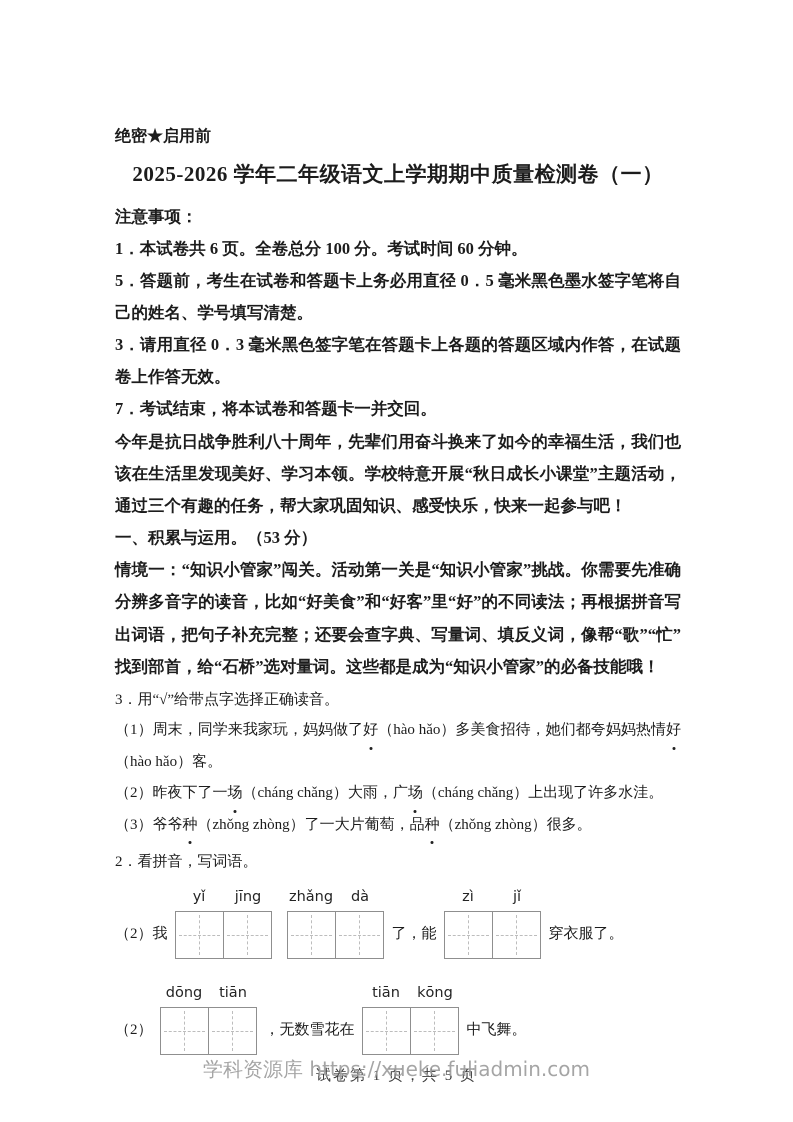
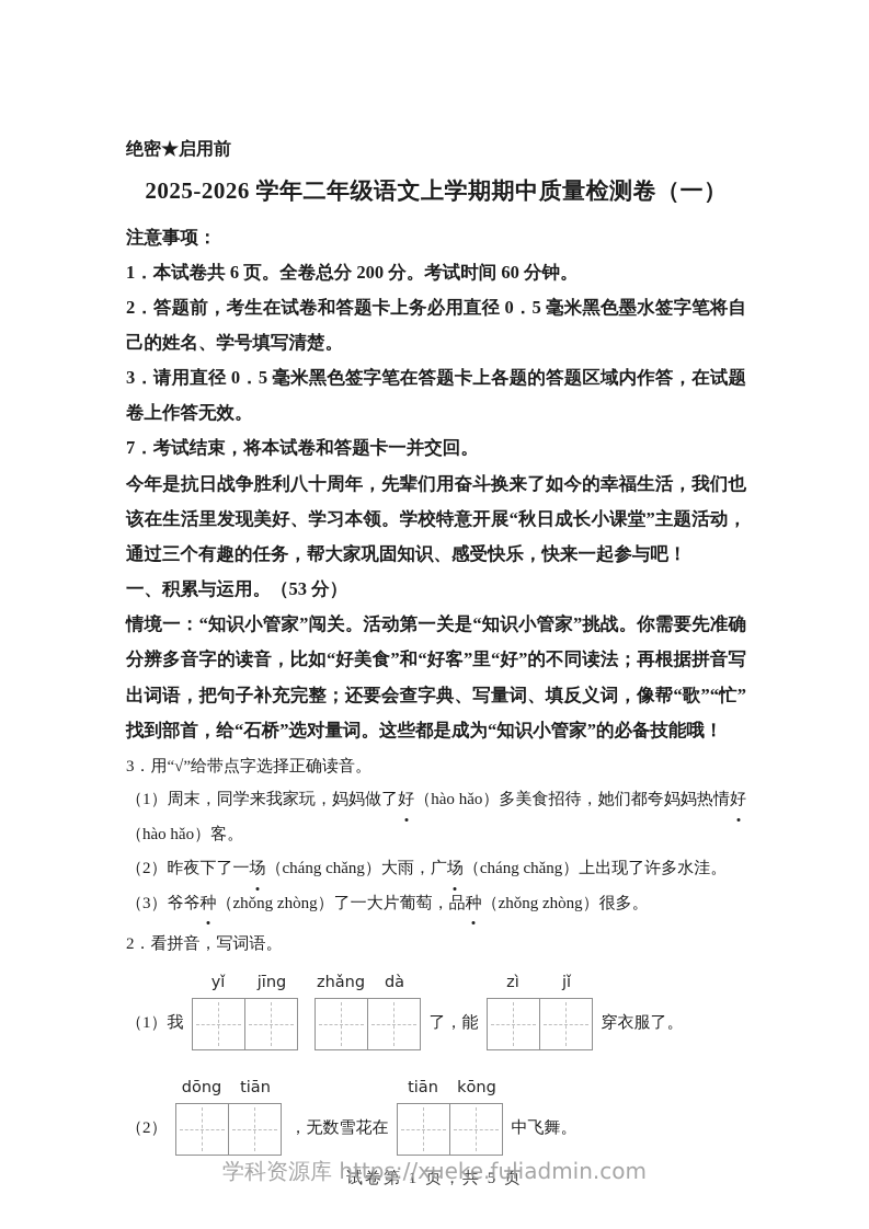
  绝密★启用前
  2025-2026 学年二年级语文上学期期中质量检测卷（一）
  注意事项：
- 1．本试卷共 6 页。全卷总分 100 分。考试时间 60 分钟。
+ 1．本试卷共 6 页。全卷总分 200 分。考试时间 60 分钟。
- 5．答题前，考生在试卷和答题卡上务必用直径 0．5 毫米黑色墨水签字笔将自己的姓名、学号填写清楚。
+ 2．答题前，考生在试卷和答题卡上务必用直径 0．5 毫米黑色墨水签字笔将自己的姓名、学号填写清楚。
- 3．请用直径 0．3 毫米黑色签字笔在答题卡上各题的答题区域内作答，在试题卷上作答无效。
+ 3．请用直径 0．5 毫米黑色签字笔在答题卡上各题的答题区域内作答，在试题卷上作答无效。
  7．考试结束，将本试卷和答题卡一并交回。
  今年是抗日战争胜利八十周年，先辈们用奋斗换来了如今的幸福生活，我们也该在生活里发现美好、学习本领。学校特意开展“秋日成长小课堂”主题活动，通过三个有趣的任务，帮大家巩固知识、感受快乐，快来一起参与吧！
  一、积累与运用。（53 分）
  情境一：“知识小管家”闯关。活动第一关是“知识小管家”挑战。你需要先准确分辨多音字的读音，比如“好美食”和“好客”里“好”的不同读法；再根据拼音写出词语，把句子补充完整；还要会查字典、写量词、填反义词，像帮“歌”“忙”找到部首，给“石桥”选对量词。这些都是成为“知识小管家”的必备技能哦！
  3．用“√”给带点字选择正确读音。
  （1）周末，同学来我家玩，妈妈做了好（hào hǎo）多美食招待，她们都夸妈妈热情好（hào hǎo）客。
  （2）昨夜下了一场（cháng chǎng）大雨，广场（cháng chǎng）上出现了许多水洼。
  （3）爷爷种（zhǒng zhòng）了一大片葡萄，品种（zhǒng zhòng）很多。
  2．看拼音，写词语。
- （2）我
+ （1）我
  yǐ
  jīng
  zhǎng
  dà
  了，能
  zì
  jǐ
  穿衣服了。
  （2）
  dōng
  tiān
  ，无数雪花在
  tiān
  kōng
  中飞舞。
  试卷第 1 页，共 5 页
  学科资源库 https://xueke.fuliadmin.com
